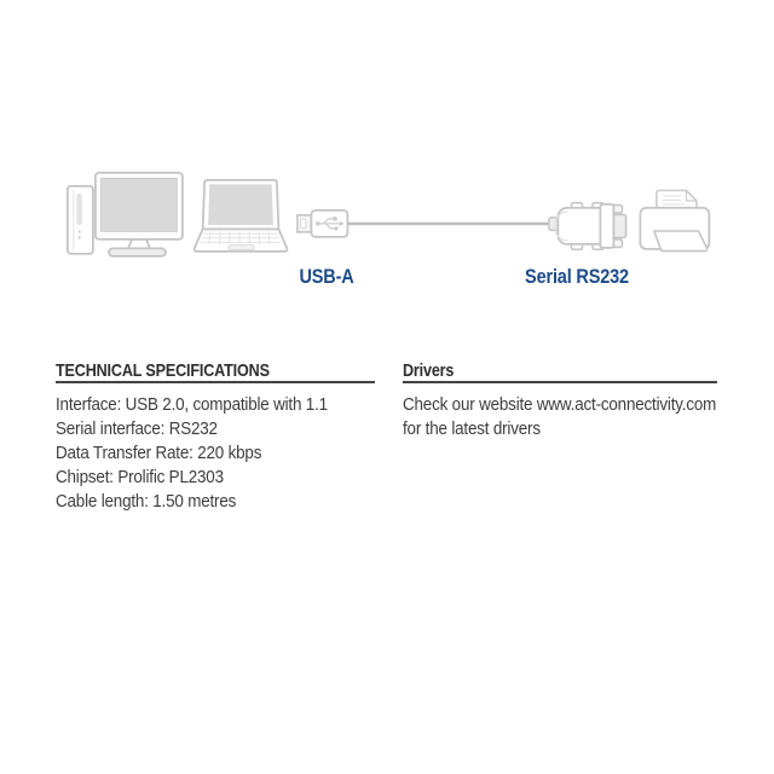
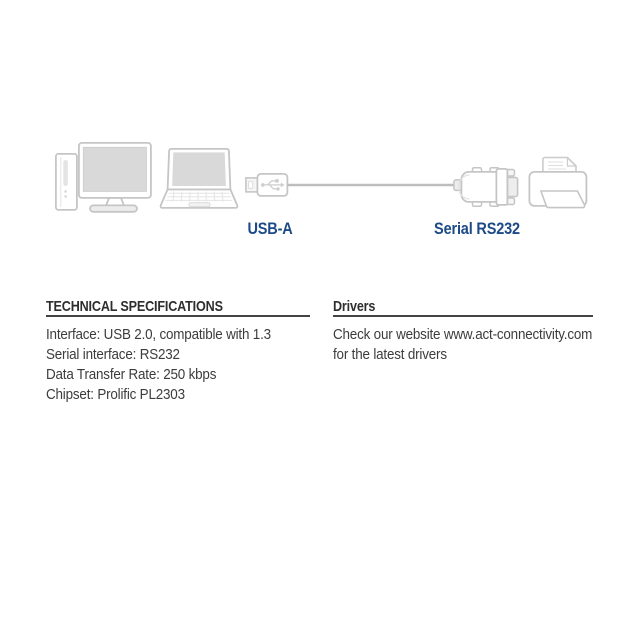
  USB-A
  Serial RS232
  TECHNICAL SPECIFICATIONS
- Interface: USB 2.0, compatible with 1.1
+ Interface: USB 2.0, compatible with 1.3
  Serial interface: RS232
- Data Transfer Rate: 220 kbps
+ Data Transfer Rate: 250 kbps
  Chipset: Prolific PL2303
- Cable length: 1.50 metres
  Drivers
  Check our website www.act-connectivity.com
  for the latest drivers
